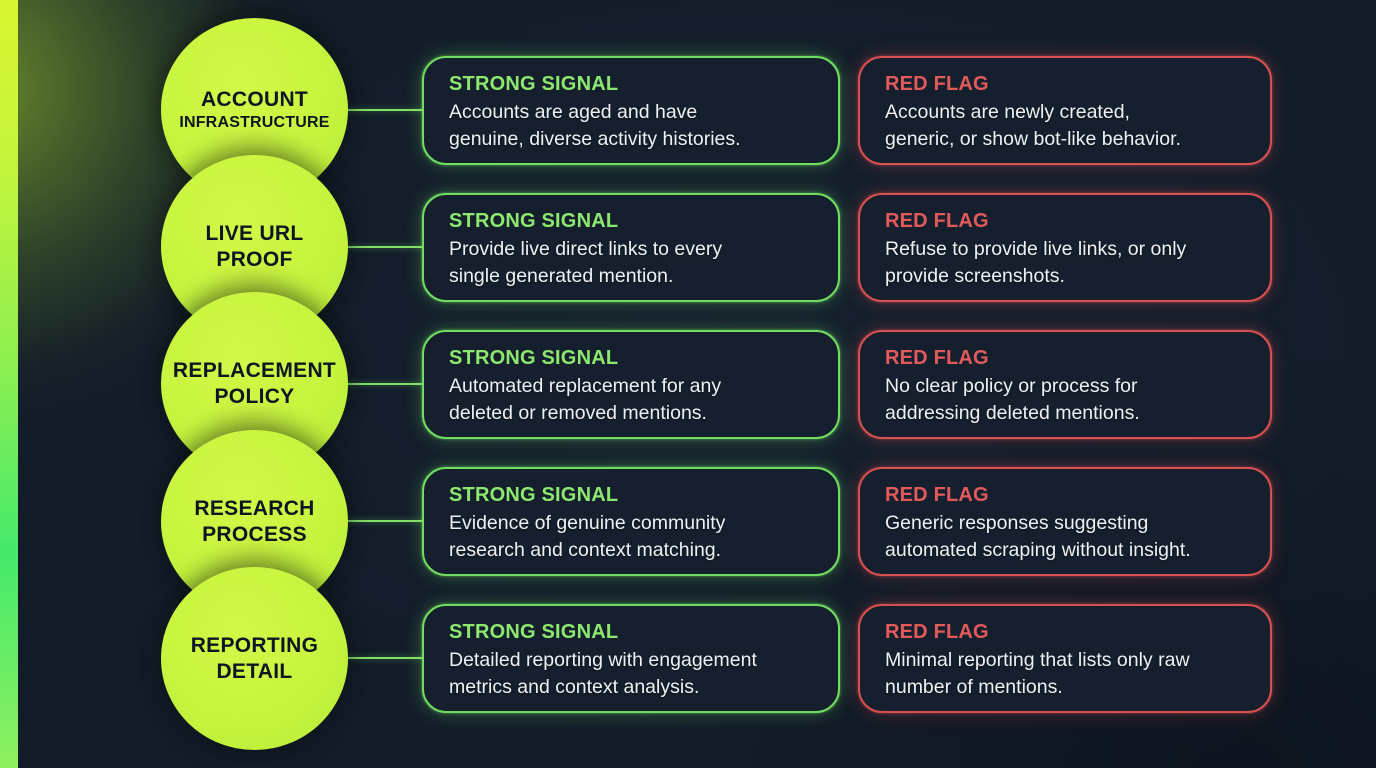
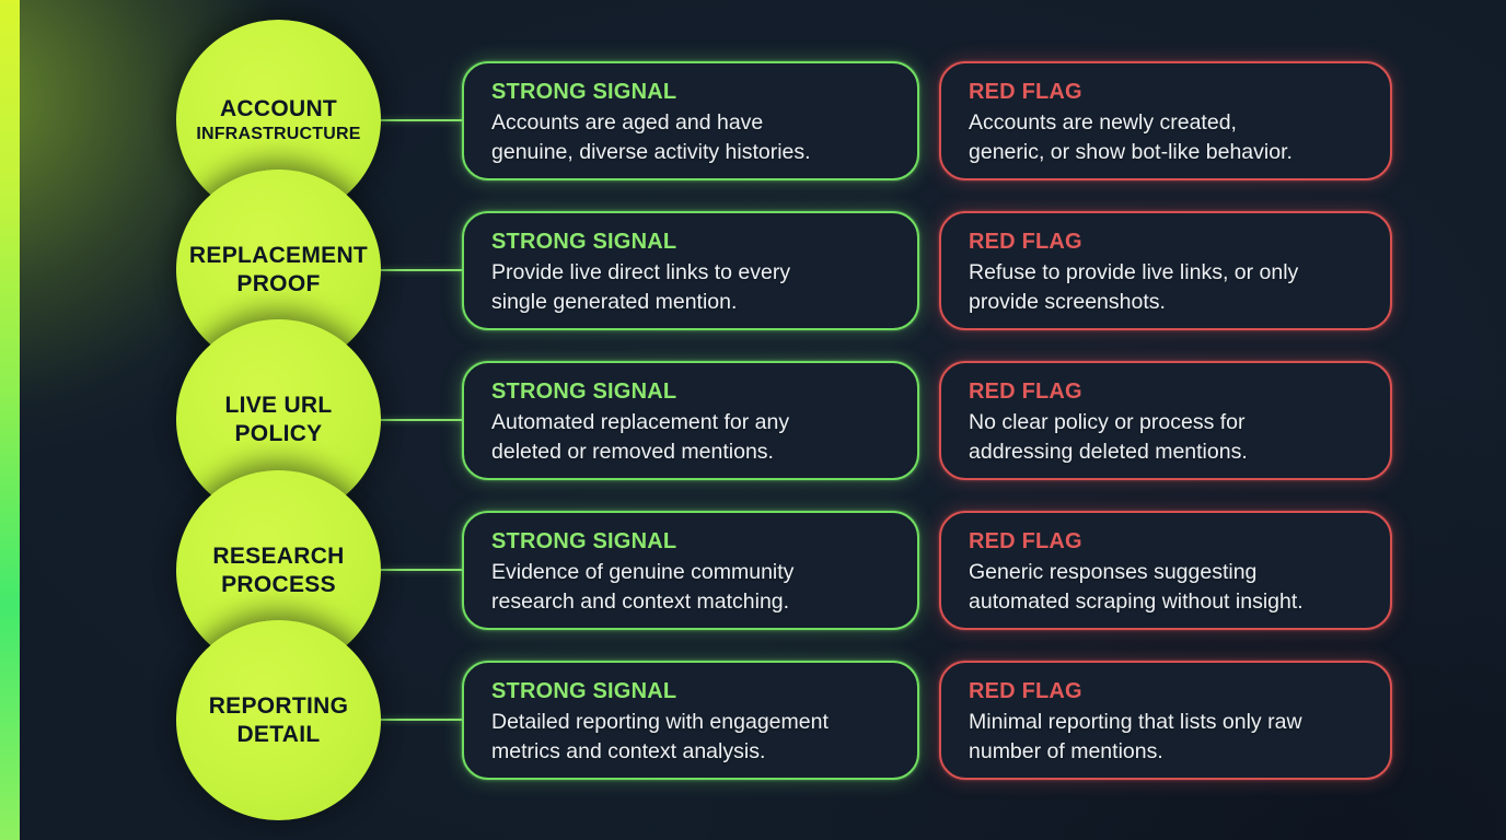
  ACCOUNT
  INFRASTRUCTURE
- LIVE URL
+ REPLACEMENT
  PROOF
- REPLACEMENT
+ LIVE URL
  POLICY
  RESEARCH
  PROCESS
  REPORTING
  DETAIL
  STRONG SIGNAL
  Accounts are aged and have
  genuine, diverse activity histories.
  RED FLAG
  Accounts are newly created,
  generic, or show bot-like behavior.
  STRONG SIGNAL
  Provide live direct links to every
  single generated mention.
  RED FLAG
  Refuse to provide live links, or only
  provide screenshots.
  STRONG SIGNAL
  Automated replacement for any
  deleted or removed mentions.
  RED FLAG
  No clear policy or process for
  addressing deleted mentions.
  STRONG SIGNAL
  Evidence of genuine community
  research and context matching.
  RED FLAG
  Generic responses suggesting
  automated scraping without insight.
  STRONG SIGNAL
  Detailed reporting with engagement
  metrics and context analysis.
  RED FLAG
  Minimal reporting that lists only raw
  number of mentions.
